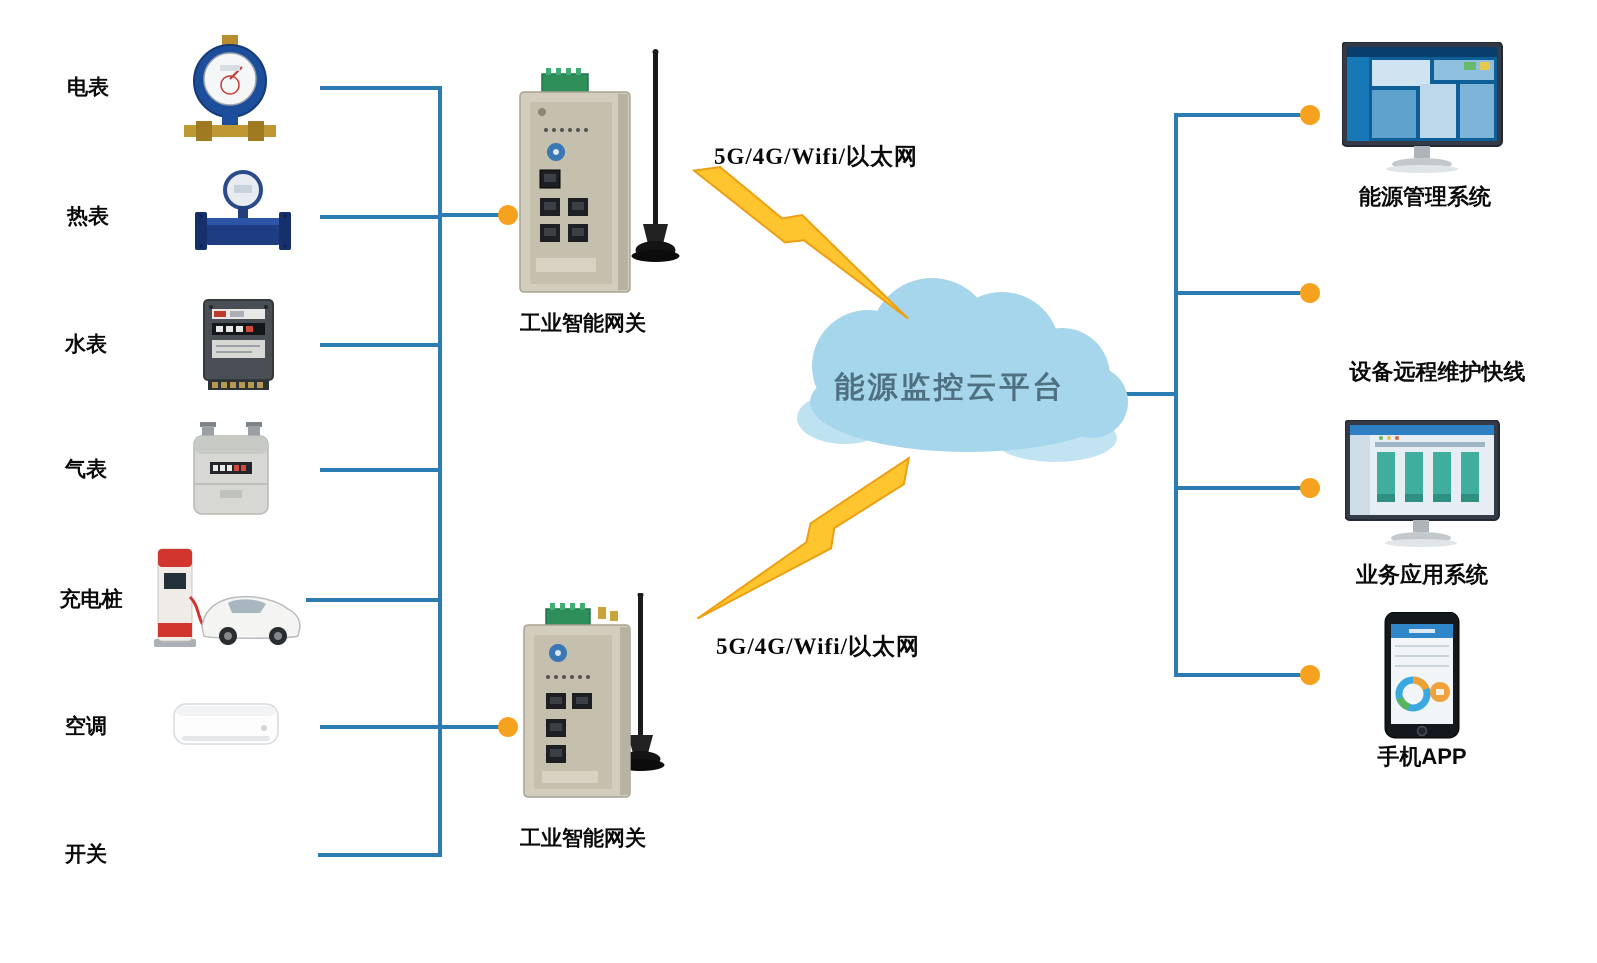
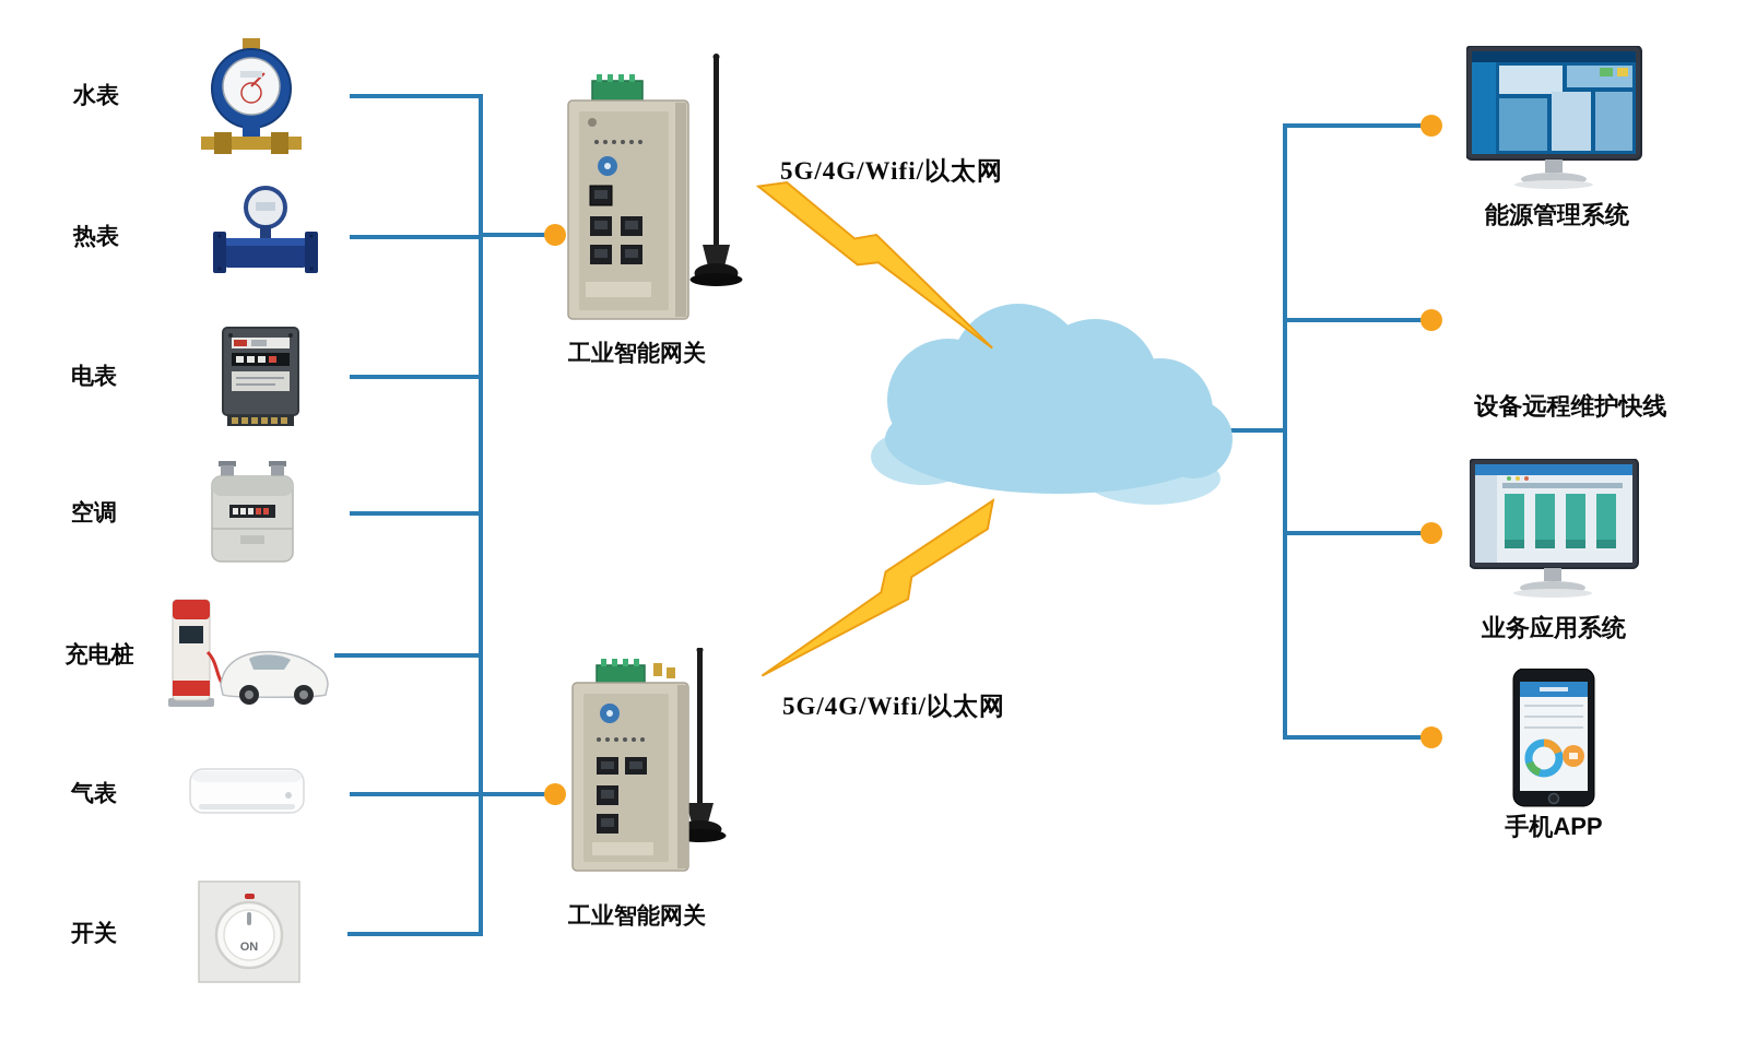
+ ON
- 电表
+ 水表
  热表
- 水表
+ 电表
- 气表
+ 空调
  充电桩
- 空调
+ 气表
  开关
  工业智能网关
  工业智能网关
  5G/4G/Wifi/以太网
  5G/4G/Wifi/以太网
- 能源监控云平台
  能源管理系统
  设备远程维护快线
  业务应用系统
  手机APP
